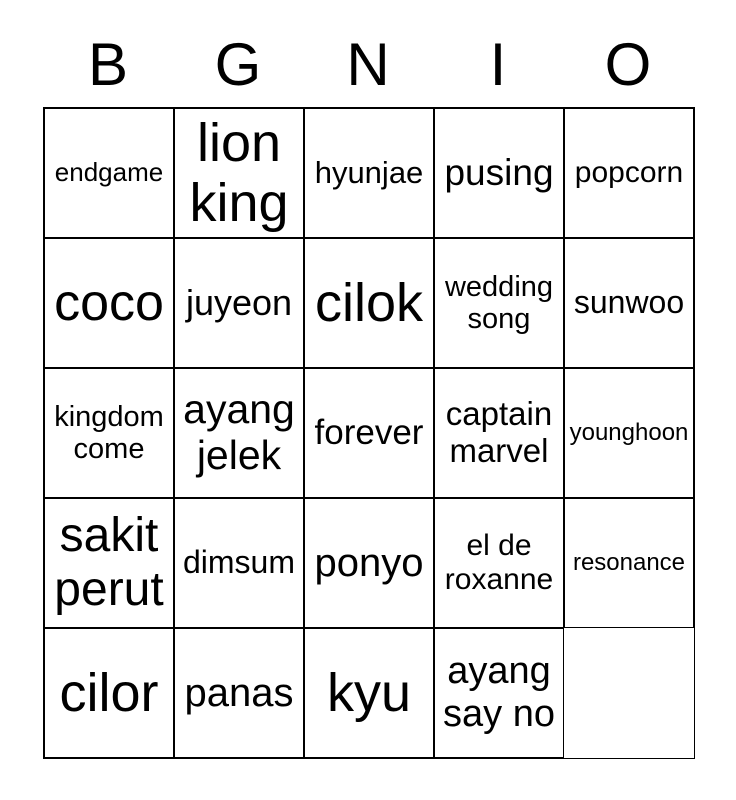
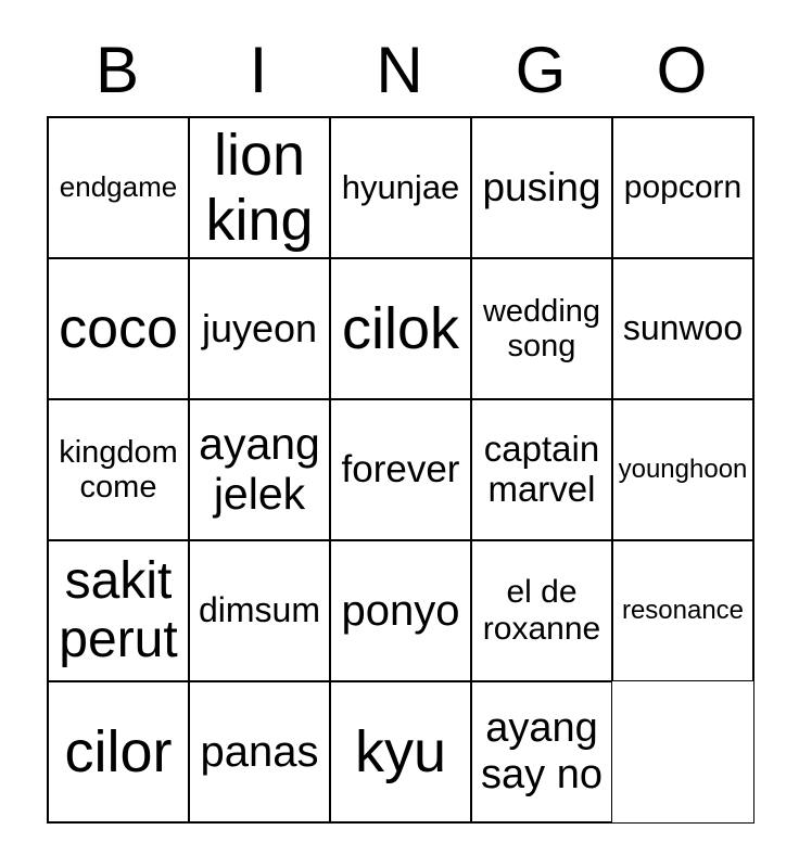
  B
- G
+ I
  N
- I
+ G
  O
  endgame
  lion
  king
  hyunjae
  pusing
  popcorn
  coco
  juyeon
  cilok
  wedding
  song
  sunwoo
  kingdom
  come
  ayang
  jelek
  forever
  captain
  marvel
  younghoon
  sakit
  perut
  dimsum
  ponyo
  el de
  roxanne
  resonance
  cilor
  panas
  kyu
  ayang
  say no
